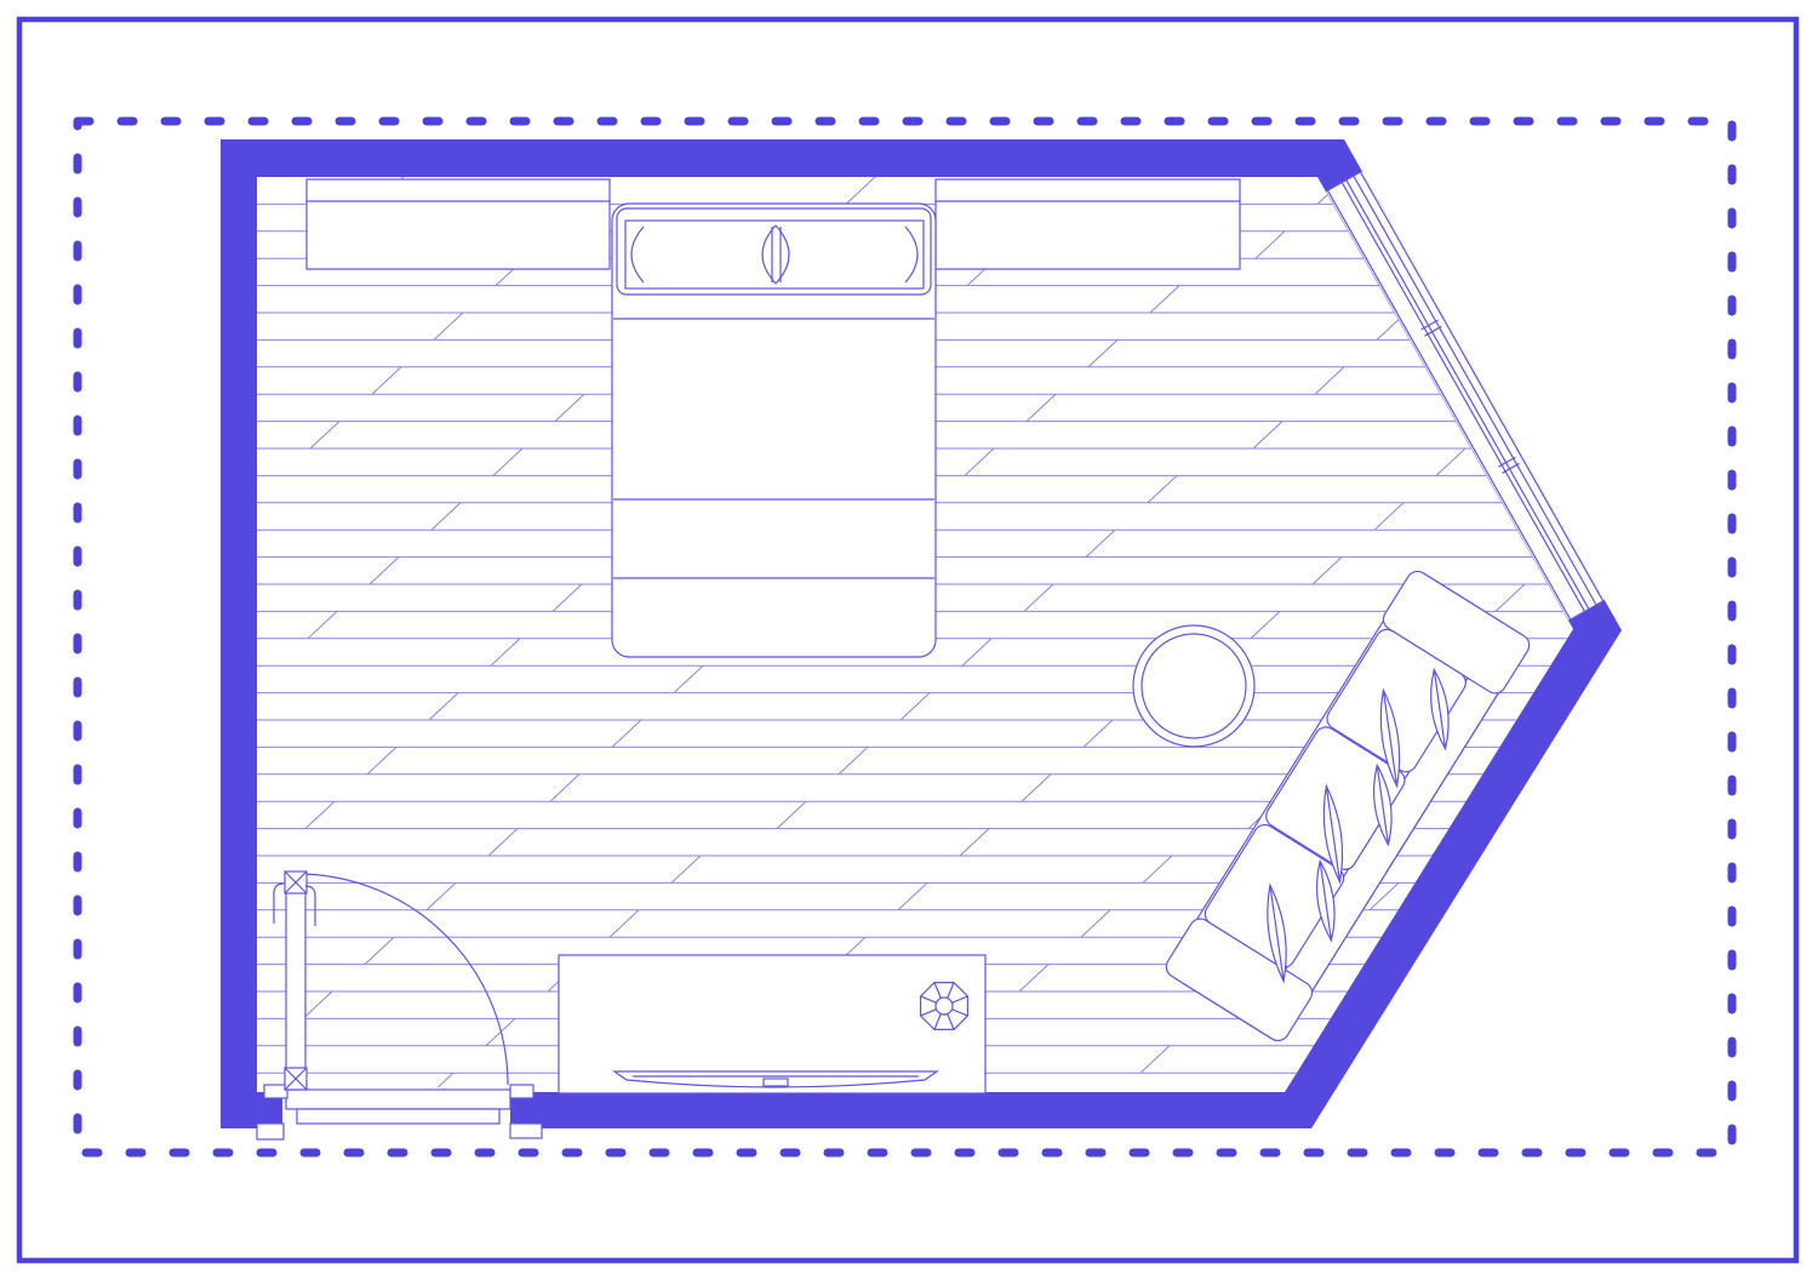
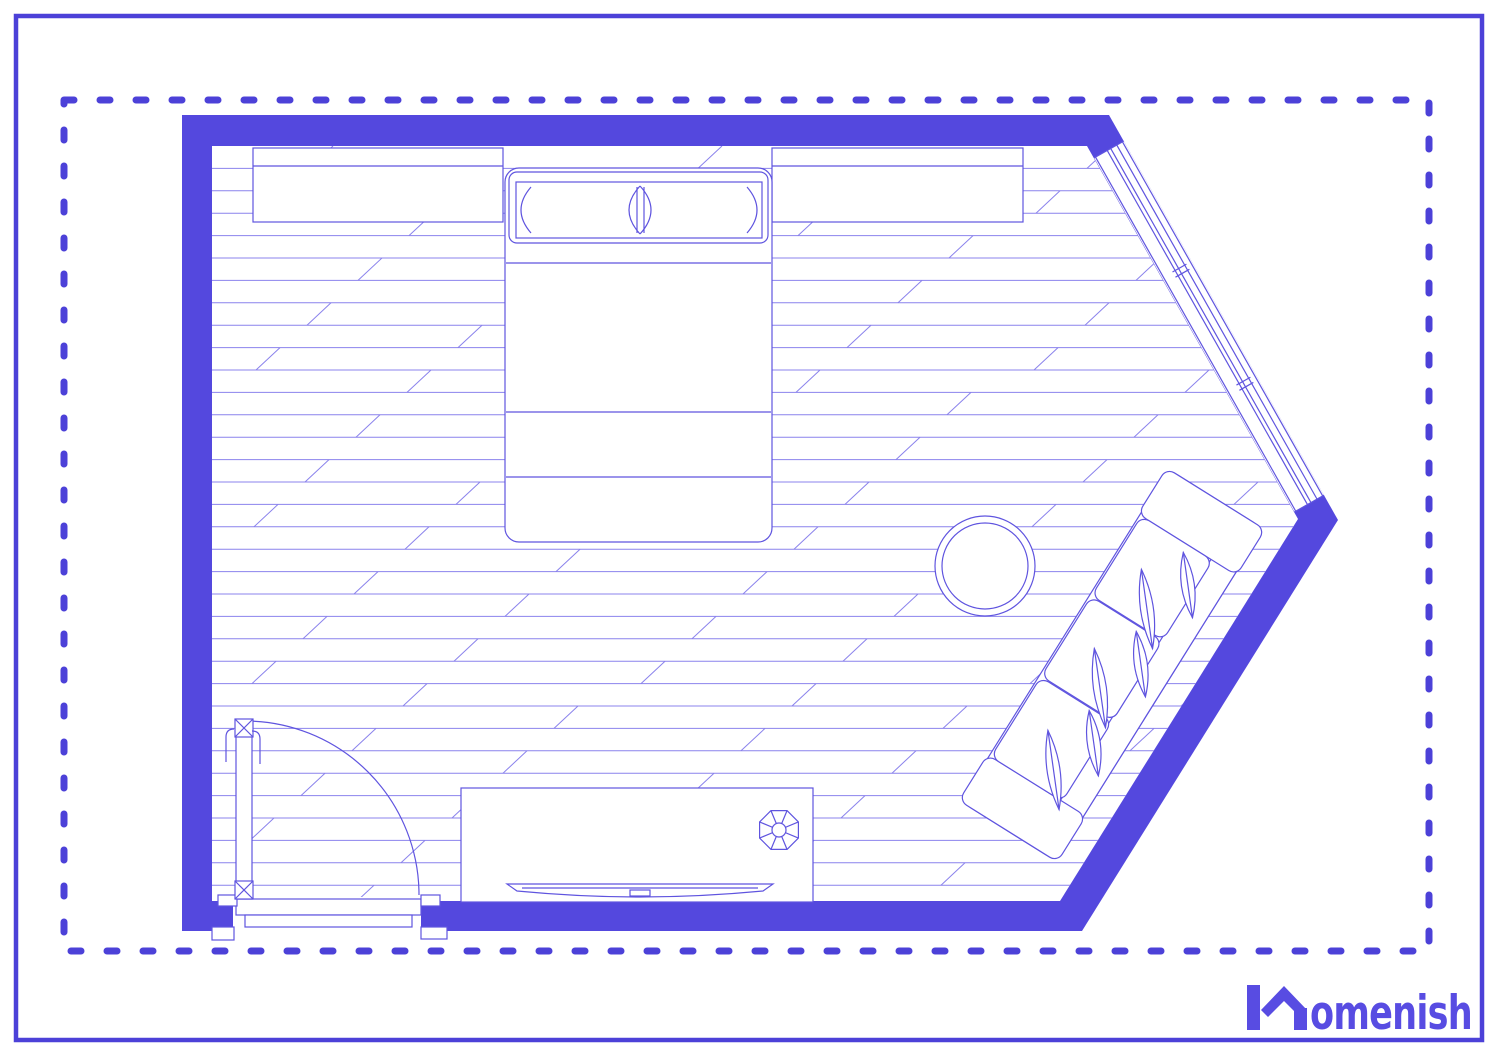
+ omenish
